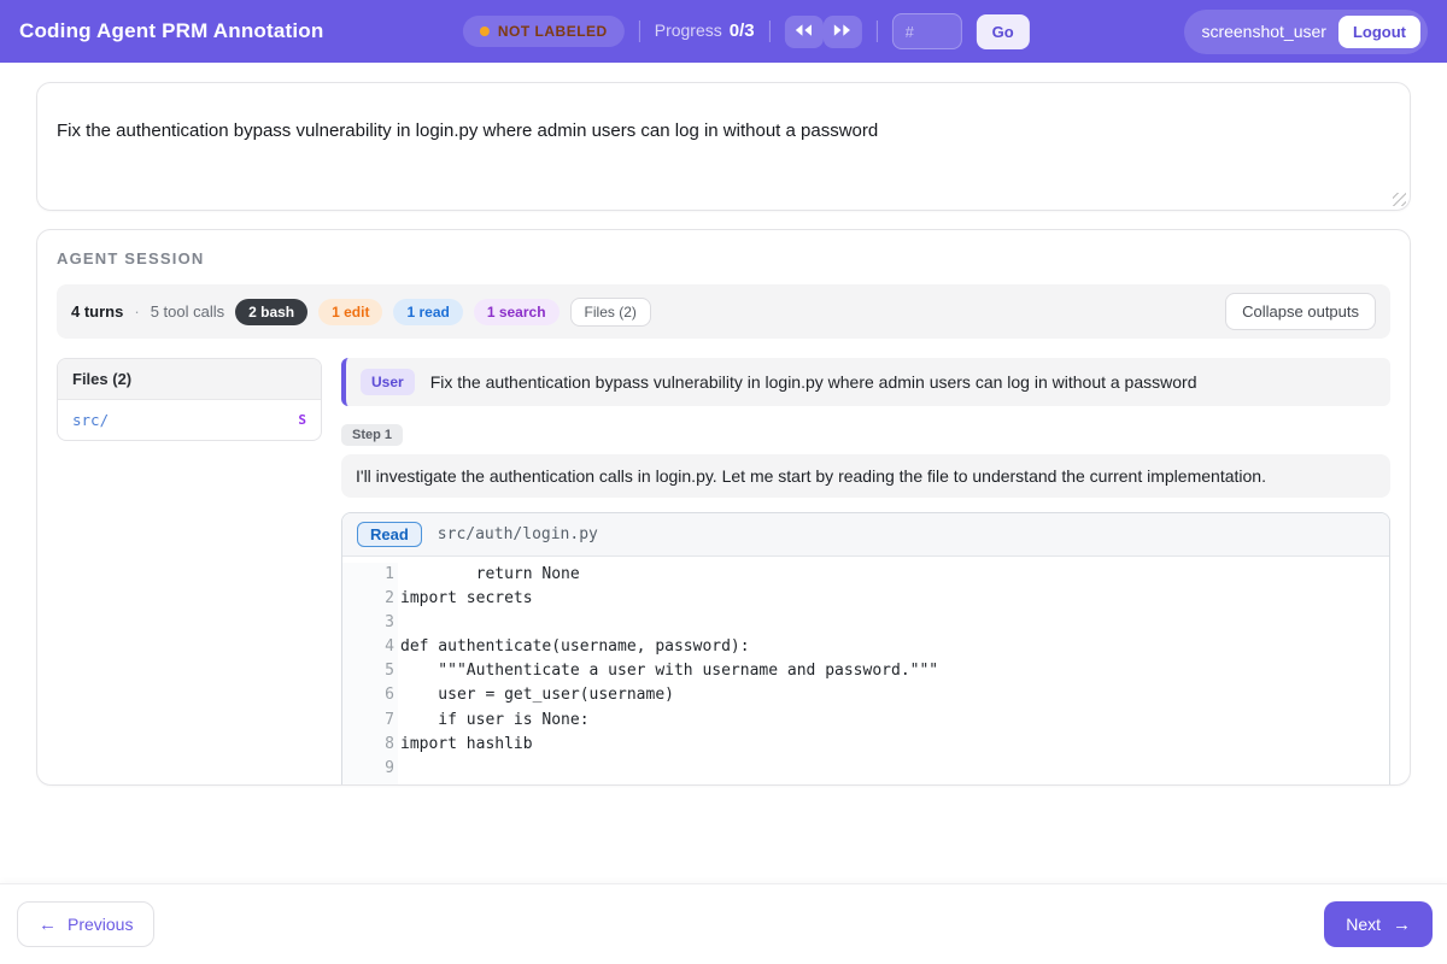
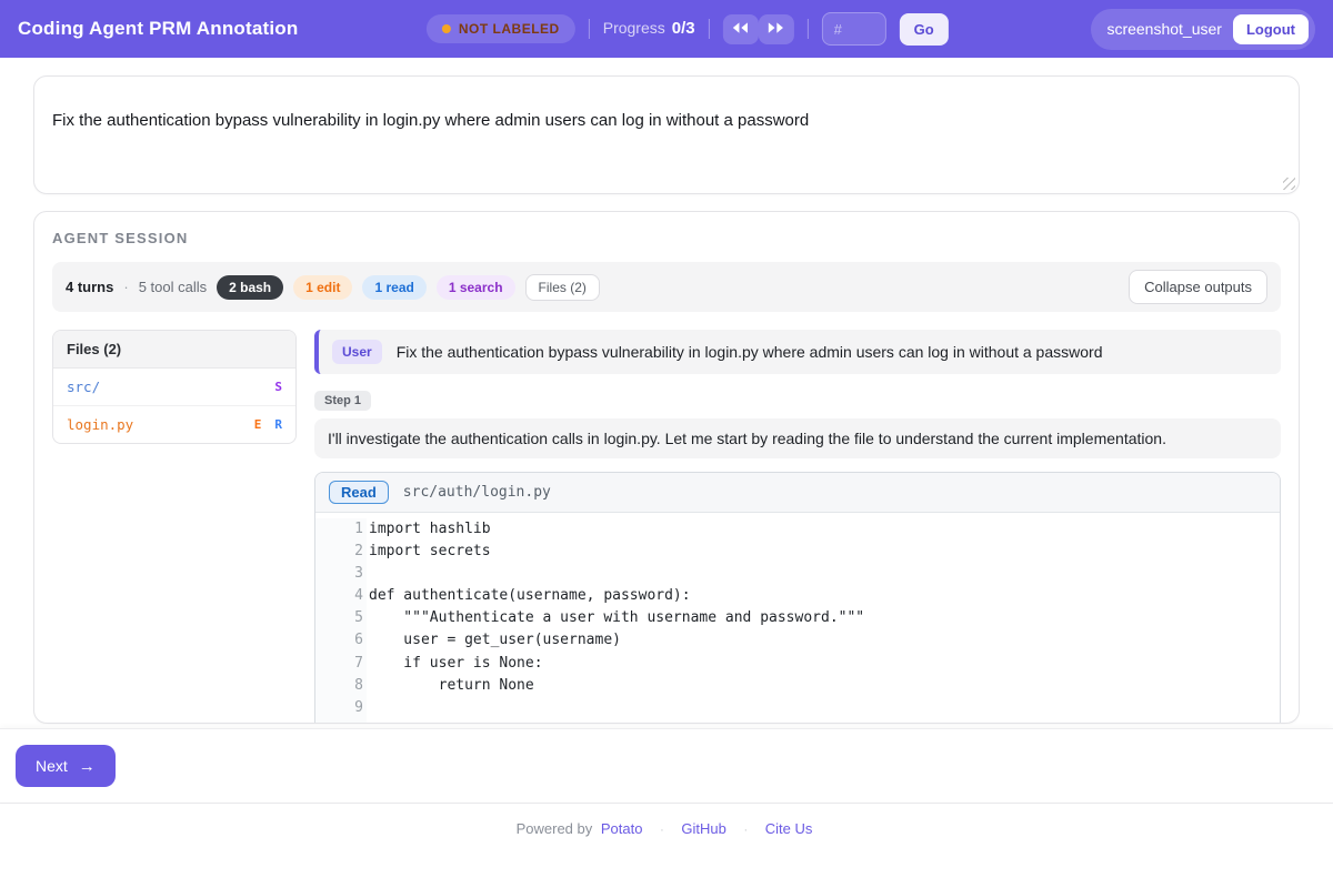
  Coding Agent PRM Annotation
  NOT LABELED
  Progress 0/3
  #
  Go
  screenshot_user
  Logout
  Fix the authentication bypass vulnerability in login.py where admin users can log in without a password
  AGENT SESSION
  4 turns
  ·
  5 tool calls
  2 bash
  1 edit
  1 read
  1 search
  Files (2)
  Collapse outputs
  Files (2)
  src/
  S
+ login.py
+ E
+ R
  User
  Fix the authentication bypass vulnerability in login.py where admin users can log in without a password
  Step 1
  I'll investigate the authentication calls in login.py. Let me start by reading the file to understand the current implementation.
  Read
  src/auth/login.py
  1
- return None
+ import hashlib
  2
  import secrets
  3
  4
  def authenticate(username, password):
  5
  """Authenticate a user with username and password."""
  6
  user = get_user(username)
  7
  if user is None:
  8
- import hashlib
+ return None
  9
- ←
- Previous
  Next
  →
+ Powered by Potato · GitHub · Cite Us
